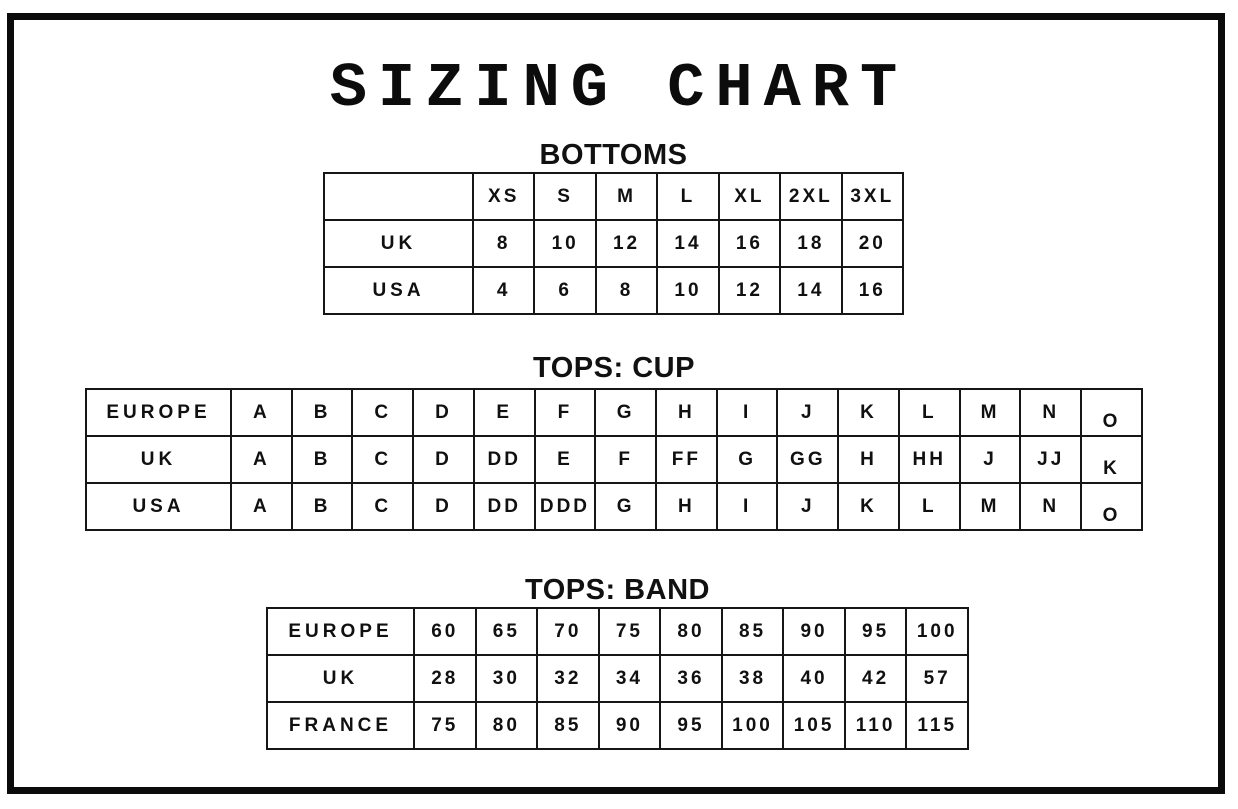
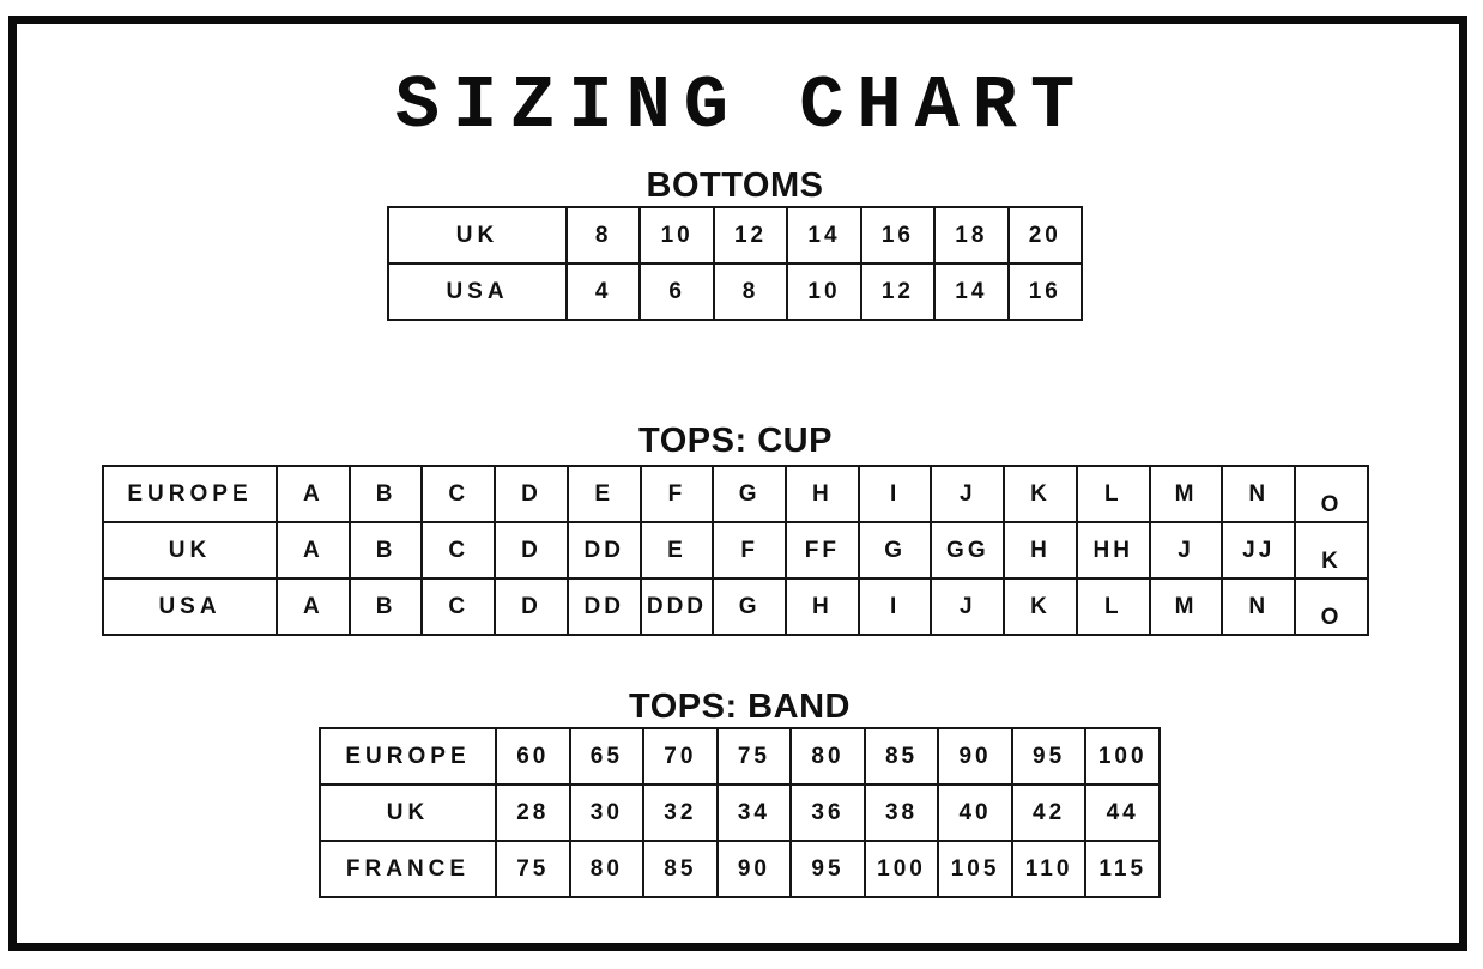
  SIZING CHART
  BOTTOMS
- 	XS	S	M	L	XL	2XL	3XL
  UK	8	10	12	14	16	18	20
  USA	4	6	8	10	12	14	16
  TOPS: CUP
  EUROPE	A	B	C	D	E	F	G	H	I	J	K	L	M	N	O
  UK	A	B	C	D	DD	E	F	FF	G	GG	H	HH	J	JJ	K
  USA	A	B	C	D	DD	DDD	G	H	I	J	K	L	M	N	O
  TOPS: BAND
  EUROPE	60	65	70	75	80	85	90	95	100
- UK	28	30	32	34	36	38	40	42	57
+ UK	28	30	32	34	36	38	40	42	44
  FRANCE	75	80	85	90	95	100	105	110	115
